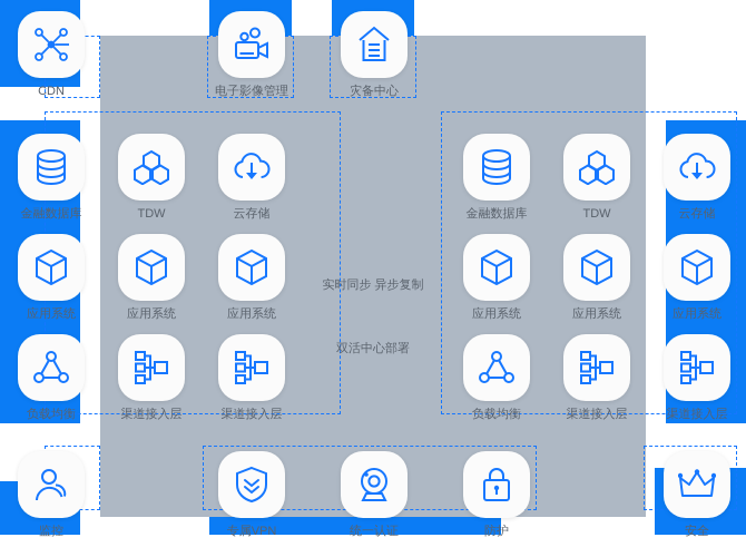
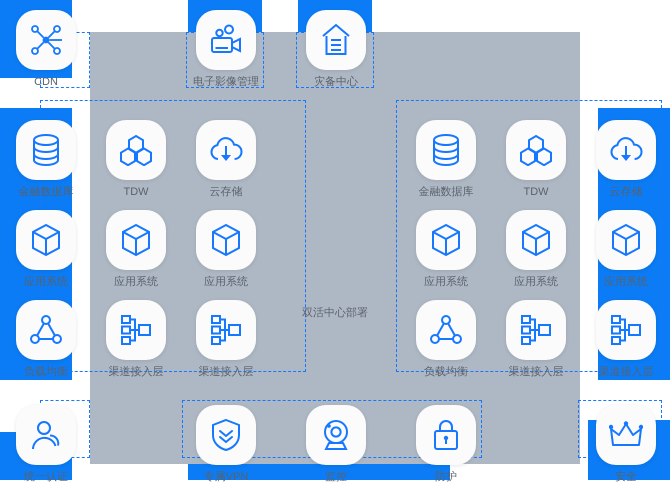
- 实时同步 异步复制
  双活中心部署
  CDN
  电子影像管理
  灾备中心
  金融数据库
  TDW
  云存储
  应用系统
  应用系统
  应用系统
  负载均衡
  渠道接入层
  渠道接入层
  金融数据库
  TDW
  云存储
  应用系统
  应用系统
  应用系统
  负载均衡
  渠道接入层
  渠道接入层
- 监控
+ 统一认证
  专属VPN
- 统一认证
+ 监控
  防护
  安全
